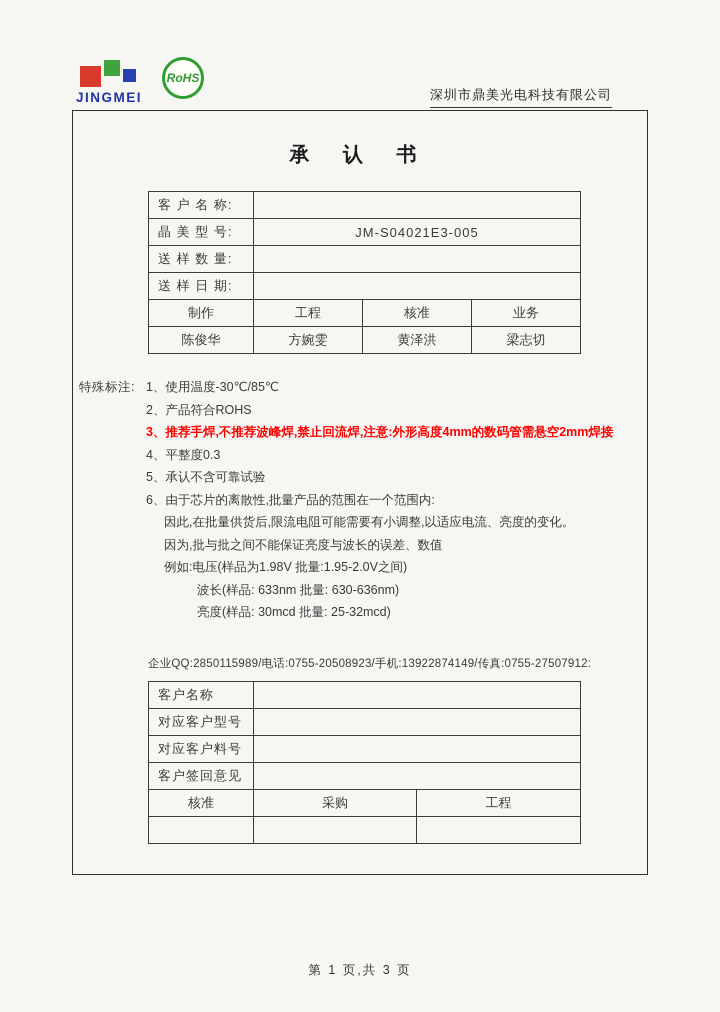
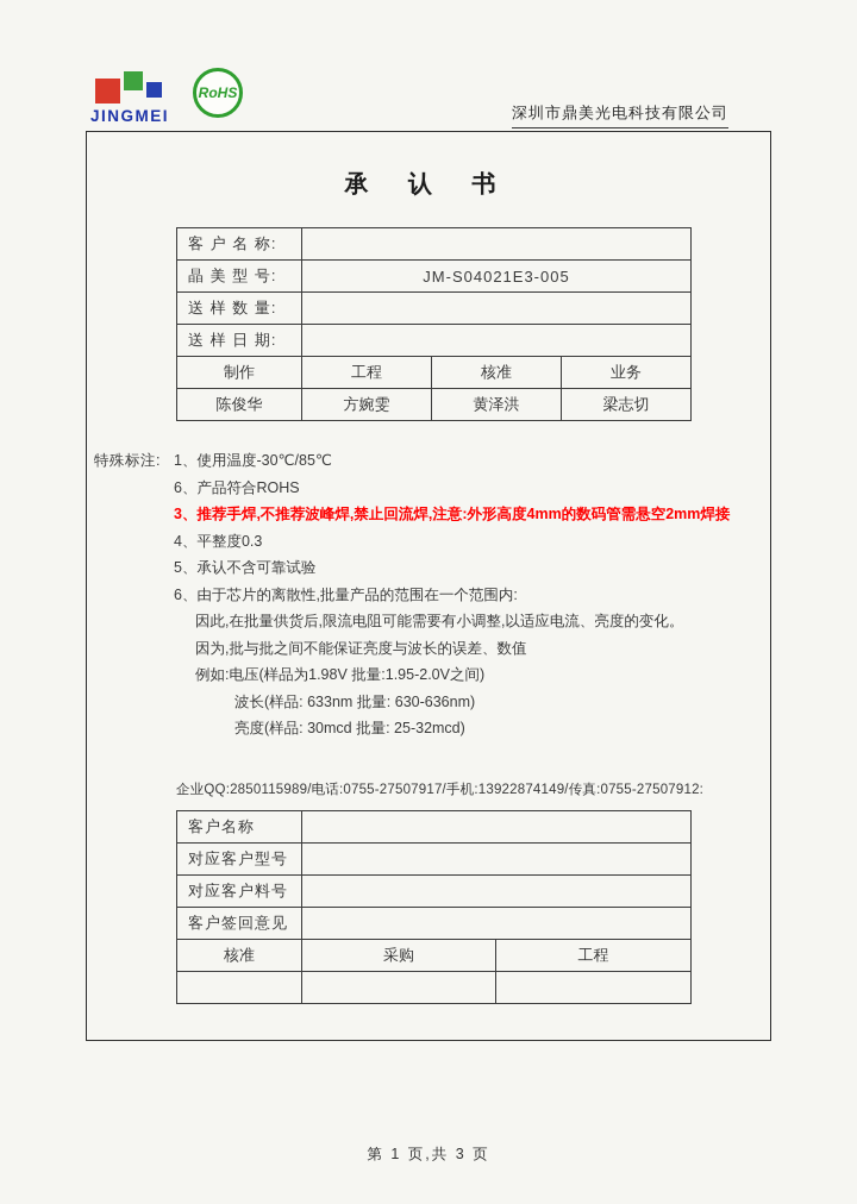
  JINGMEI
  RoHS
  深圳市鼎美光电科技有限公司
  承 认 书
  客 户 名 称:
  晶 美 型 号:	JM-S04021E3-005
  送 样 数 量:
  送 样 日 期:
  制作	工程	核准	业务
  陈俊华	方婉雯	黄泽洪	梁志切
  特殊标注:
  1、使用温度-30℃/85℃
- 2、产品符合ROHS
+ 6、产品符合ROHS
  3、推荐手焊,不推荐波峰焊,禁止回流焊,注意:外形高度4mm的数码管需悬空2mm焊接
  4、平整度0.3
  5、承认不含可靠试验
  6、由于芯片的离散性,批量产品的范围在一个范围内:
  因此,在批量供货后,限流电阻可能需要有小调整,以适应电流、亮度的变化。
  因为,批与批之间不能保证亮度与波长的误差、数值
  例如:电压(样品为1.98V 批量:1.95-2.0V之间)
  波长(样品: 633nm 批量: 630-636nm)
  亮度(样品: 30mcd 批量: 25-32mcd)
- 企业QQ:2850115989/电话:0755-20508923/手机:13922874149/传真:0755-27507912:
+ 企业QQ:2850115989/电话:0755-27507917/手机:13922874149/传真:0755-27507912:
  客户名称
  对应客户型号
  对应客户料号
  客户签回意见
  核准	采购	工程
  第 1 页,共 3 页
